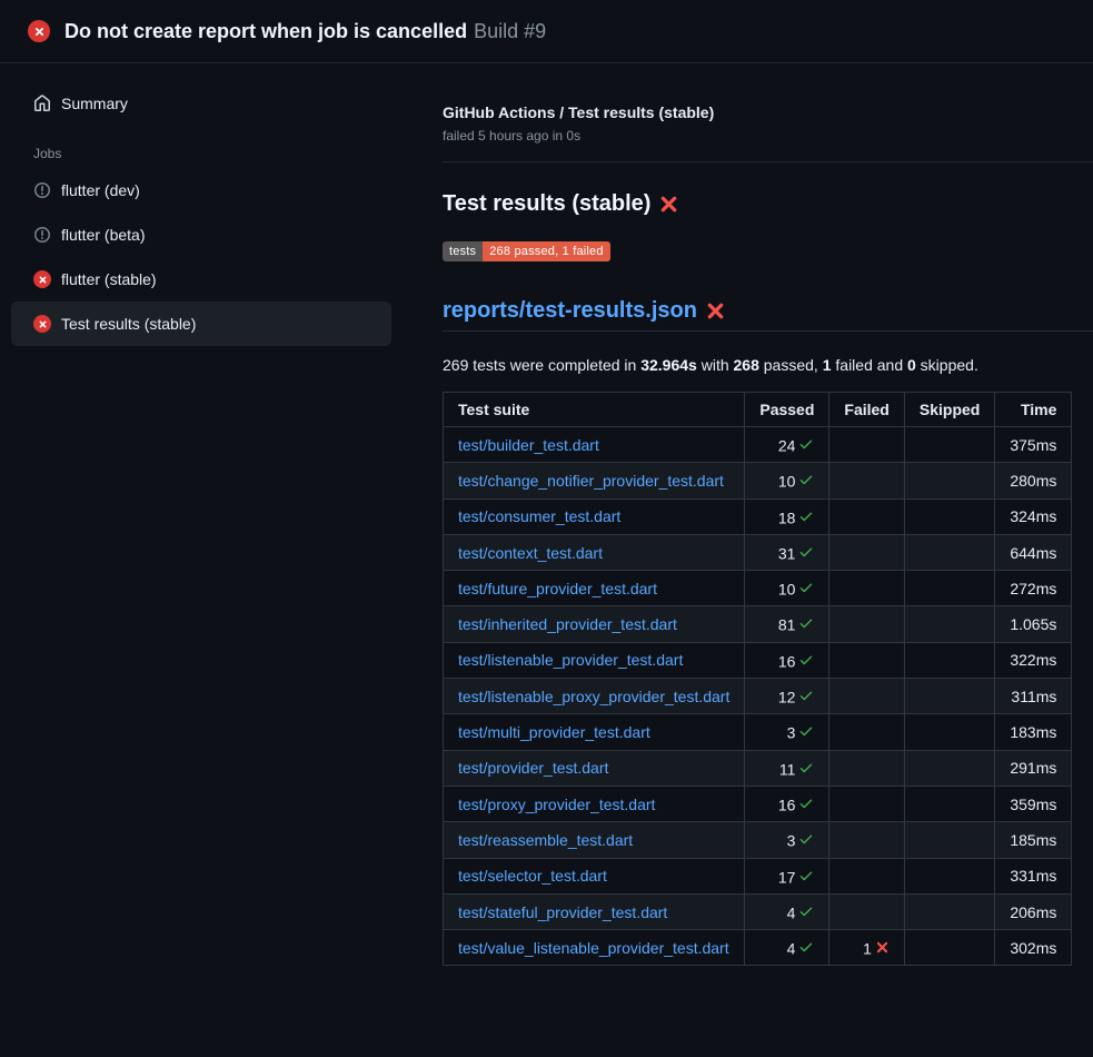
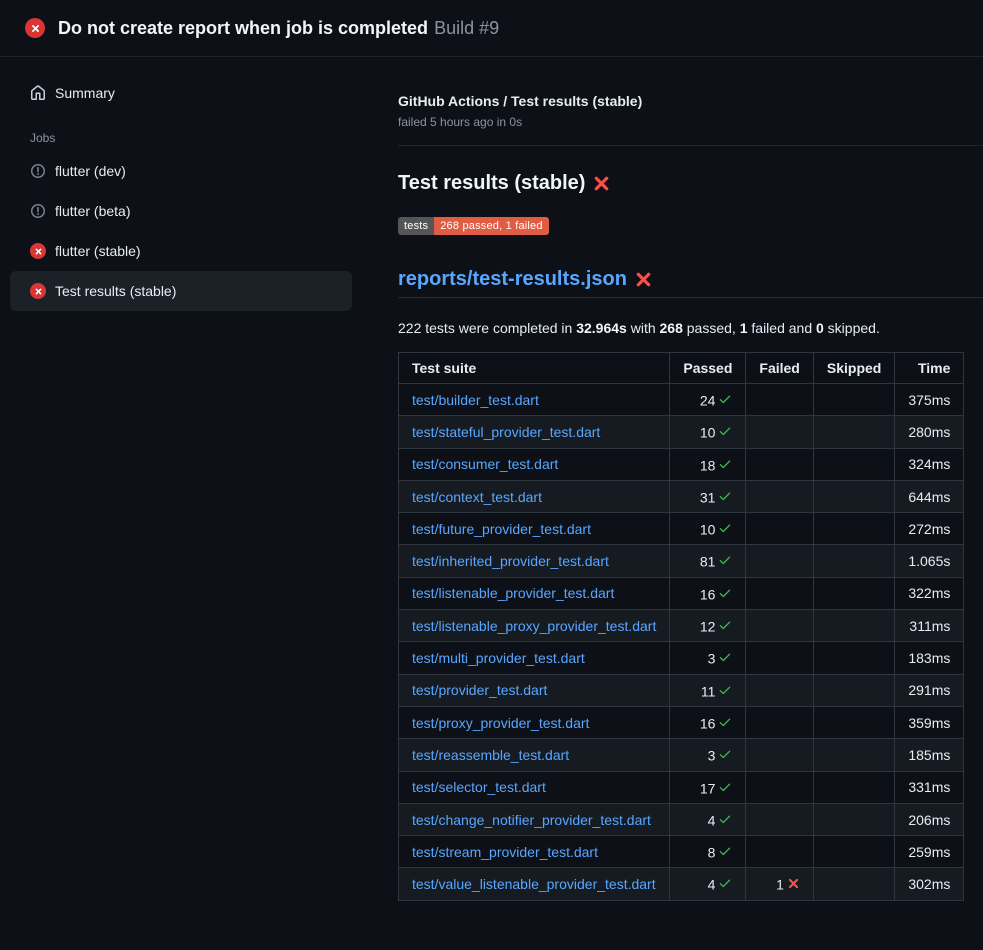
- Do not create report when job is cancelled Build #9
+ Do not create report when job is completed Build #9
  Summary
  Jobs
  flutter (dev)
  flutter (beta)
  flutter (stable)
  Test results (stable)
  GitHub Actions / Test results (stable)
  failed 5 hours ago in 0s
  Test results (stable)
  tests
  268 passed, 1 failed
  reports/test-results.json
- 269 tests were completed in 32.964s with 268 passed, 1 failed and 0 skipped.
+ 222 tests were completed in 32.964s with 268 passed, 1 failed and 0 skipped.
  Test suite	Passed	Failed	Skipped	Time
  test/builder_test.dart	24			375ms
- test/change_notifier_provider_test.dart	10			280ms
+ test/stateful_provider_test.dart	10			280ms
  test/consumer_test.dart	18			324ms
  test/context_test.dart	31			644ms
  test/future_provider_test.dart	10			272ms
  test/inherited_provider_test.dart	81			1.065s
  test/listenable_provider_test.dart	16			322ms
  test/listenable_proxy_provider_test.dart	12			311ms
  test/multi_provider_test.dart	3			183ms
  test/provider_test.dart	11			291ms
  test/proxy_provider_test.dart	16			359ms
  test/reassemble_test.dart	3			185ms
  test/selector_test.dart	17			331ms
- test/stateful_provider_test.dart	4			206ms
+ test/change_notifier_provider_test.dart	4			206ms
+ test/stream_provider_test.dart	8			259ms
  test/value_listenable_provider_test.dart	4	1		302ms
